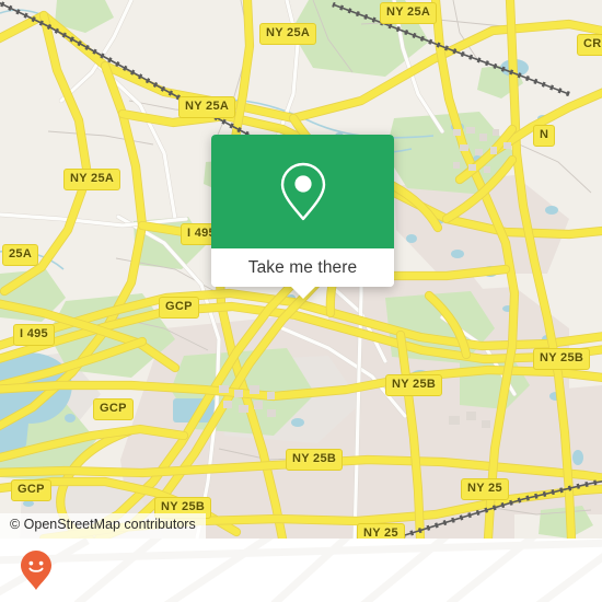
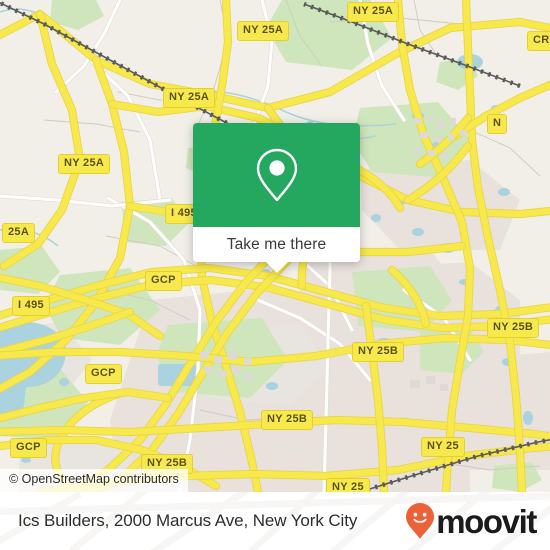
  NY 25A
  NY 25A
  CR
  NY 25A
  N
  NY 25A
  I 49
  25A
  GCP
  I 495
  NY 25B
  NY 25B
  GCP
  NY 25B
  NY 25
  GCP
  NY 25B
  NY 25
  Take me there
  © OpenStreetMap contributors
+ Ics Builders, 2000 Marcus Ave, New York City
+ moovit
